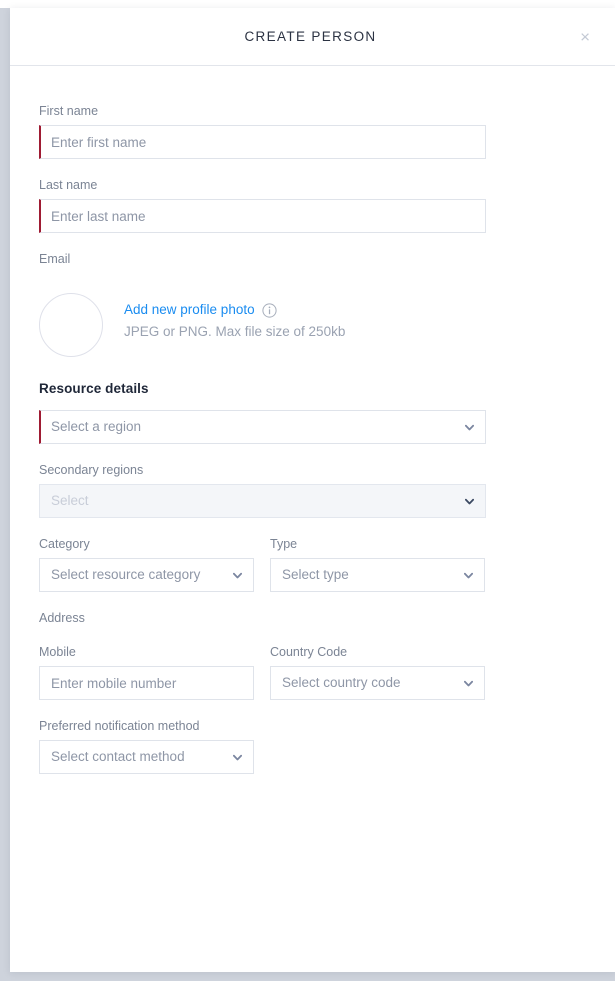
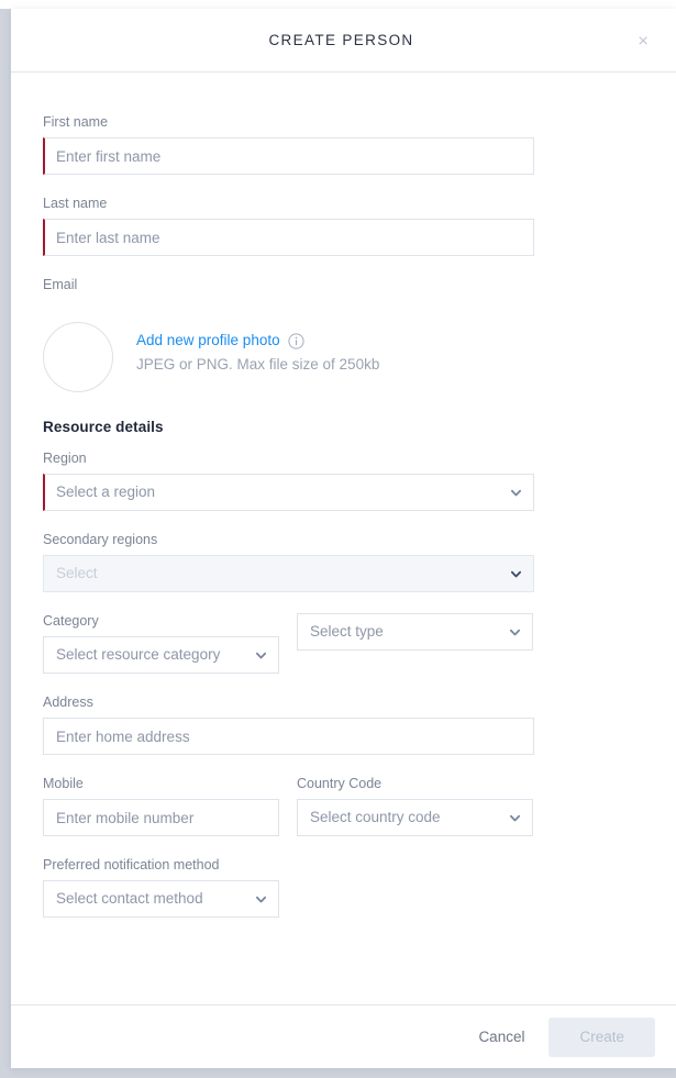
  CREATE PERSON
  ×
  First name
  Enter first name
  Last name
  Enter last name
  Email
  Add new profile photo
  JPEG or PNG. Max file size of 250kb
  Resource details
+ Region
  Select a region
  Secondary regions
  Select
  Category
  Select resource category
- Type
  Select type
  Address
+ Enter home address
  Mobile
  Enter mobile number
  Country Code
  Select country code
  Preferred notification method
  Select contact method
+ Cancel
+ Create
